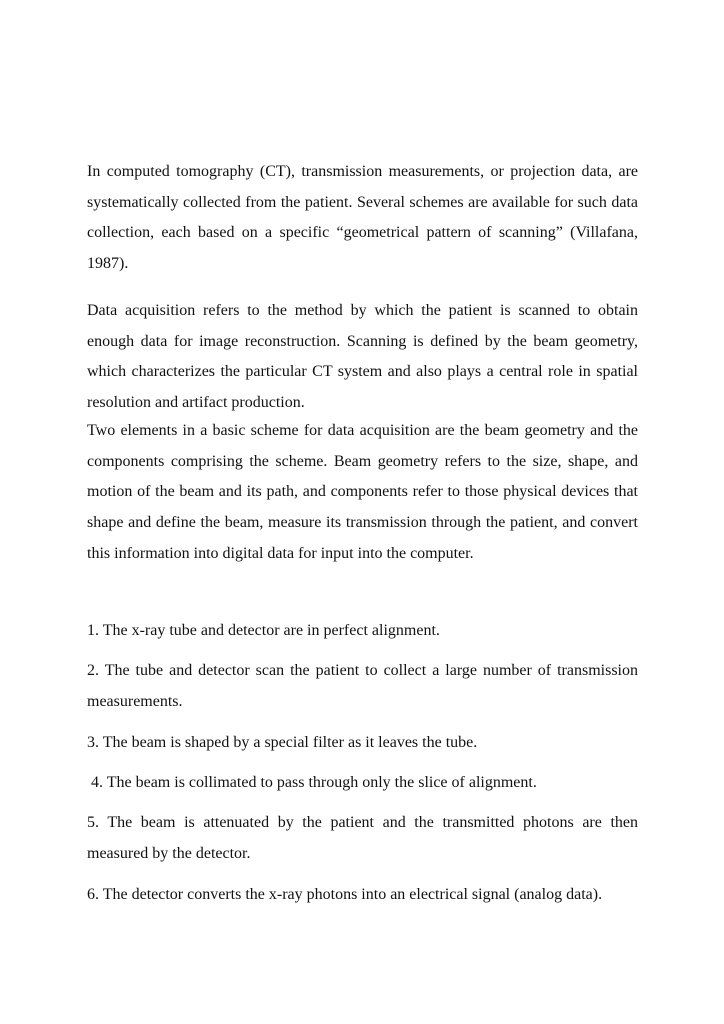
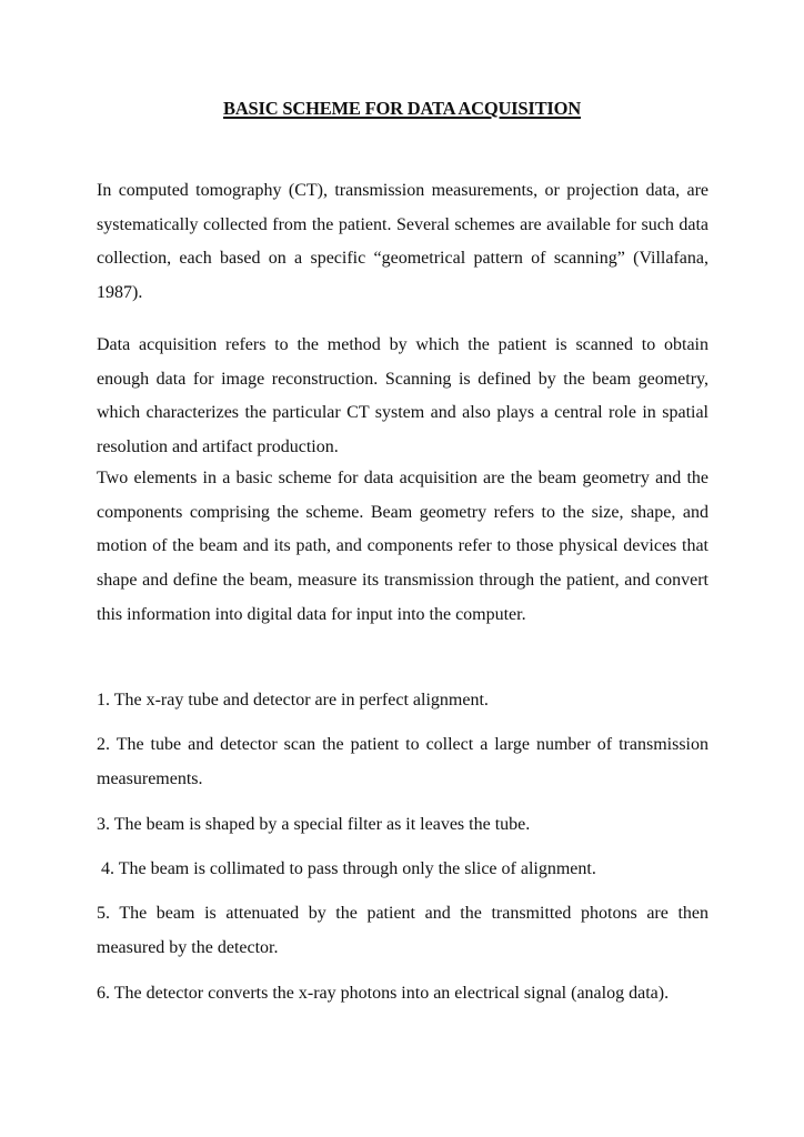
+ BASIC SCHEME FOR DATA ACQUISITION
  In computed tomography (CT), transmission measurements, or projection data, are systematically collected from the patient. Several schemes are available for such data collection, each based on a specific “geometrical pattern of scanning” (Villafana, 1987).
  Data acquisition refers to the method by which the patient is scanned to obtain enough data for image reconstruction. Scanning is defined by the beam geometry, which characterizes the particular CT system and also plays a central role in spatial resolution and artifact production.
  Two elements in a basic scheme for data acquisition are the beam geometry and the components comprising the scheme. Beam geometry refers to the size, shape, and motion of the beam and its path, and components refer to those physical devices that shape and define the beam, measure its transmission through the patient, and convert this information into digital data for input into the computer.
  1. The x-ray tube and detector are in perfect alignment.
  2. The tube and detector scan the patient to collect a large number of transmission measurements.
  3. The beam is shaped by a special filter as it leaves the tube.
  4. The beam is collimated to pass through only the slice of alignment.
  5. The beam is attenuated by the patient and the transmitted photons are then measured by the detector.
  6. The detector converts the x-ray photons into an electrical signal (analog data).
